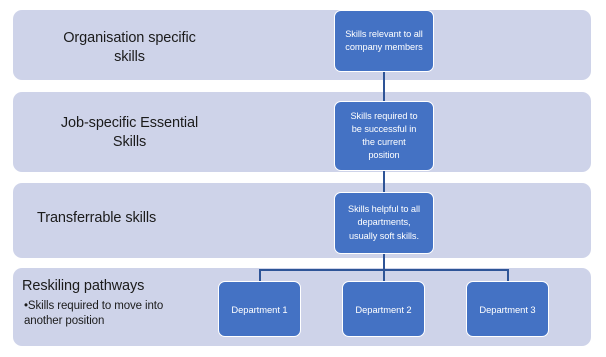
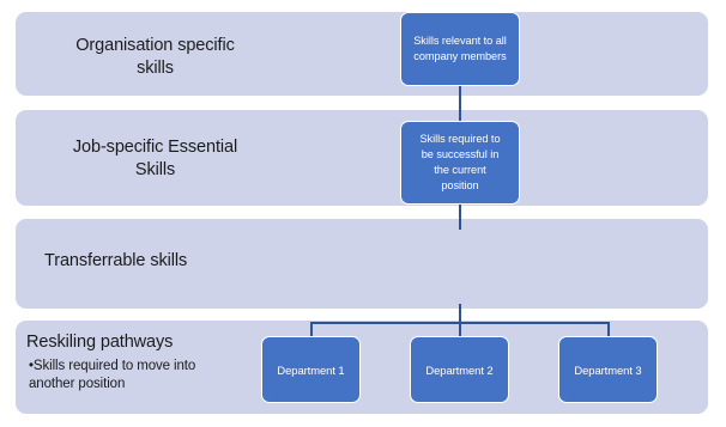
  Organisation specific
  skills
  Job-specific Essential
  Skills
  Transferrable skills
  Reskiling pathways
  •Skills required to move into
  another position
  Skills relevant to all
  company members
  Skills required to
  be successful in
  the current
  position
- Skills helpful to all
- departments,
- usually soft skills.
  Department 1
  Department 2
  Department 3
